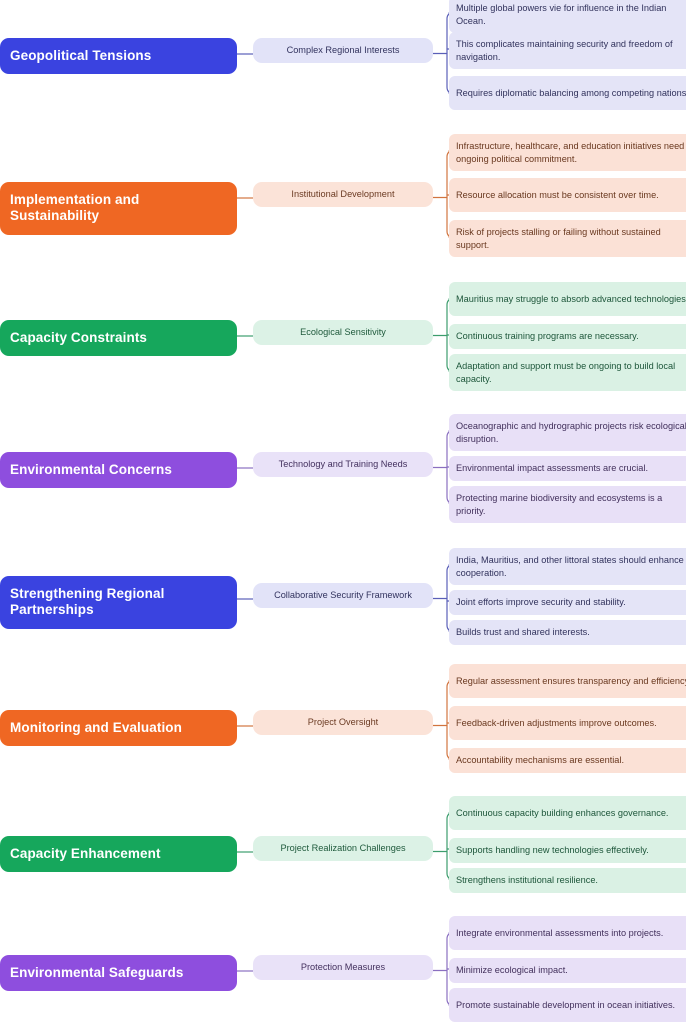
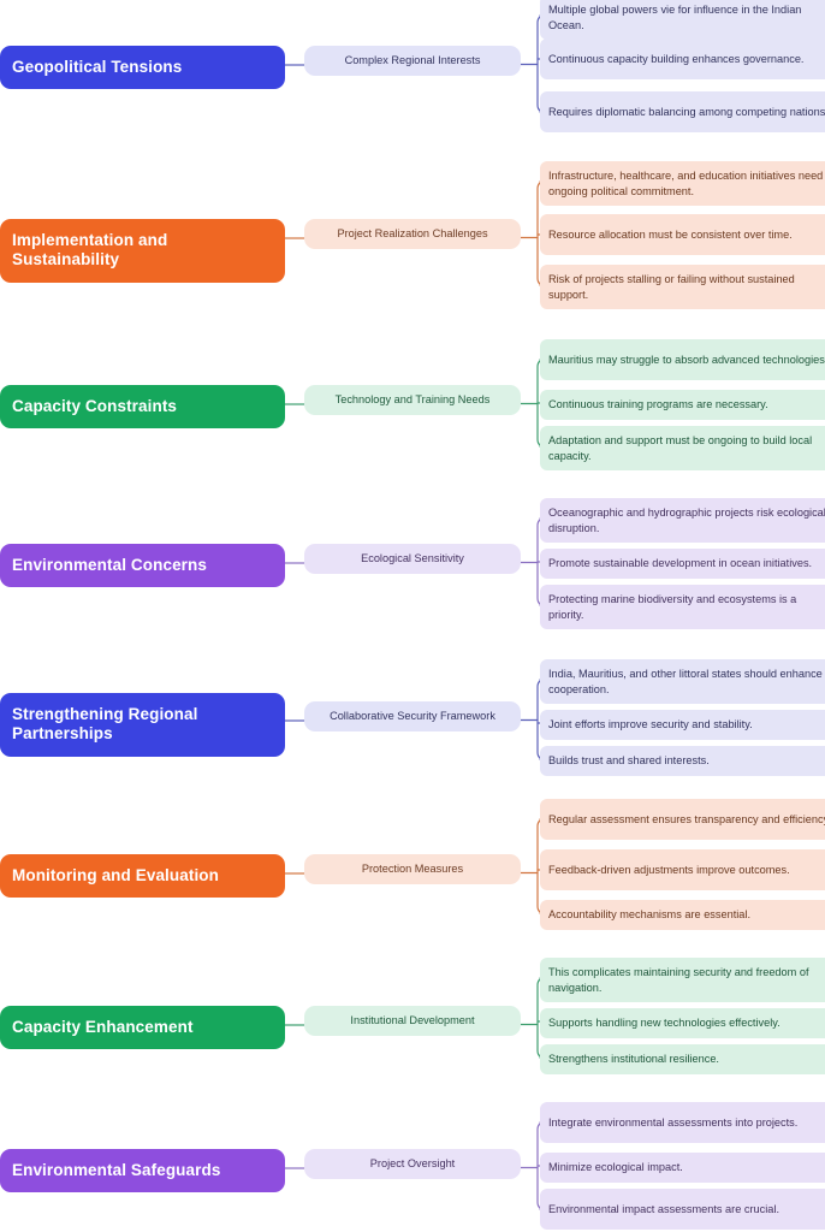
  Geopolitical Tensions
  Complex Regional Interests
  Multiple global powers vie for influence in the Indian Ocean.
- This complicates maintaining security and freedom of navigation.
+ Continuous capacity building enhances governance.
  Requires diplomatic balancing among competing nations
  Implementation and Sustainability
- Institutional Development
+ Project Realization Challenges
  Infrastructure, healthcare, and education initiatives need ongoing political commitment.
  Resource allocation must be consistent over time.
  Risk of projects stalling or failing without sustained support.
  Capacity Constraints
- Ecological Sensitivity
+ Technology and Training Needs
  Mauritius may struggle to absorb advanced technologies
  Continuous training programs are necessary.
  Adaptation and support must be ongoing to build local capacity.
  Environmental Concerns
- Technology and Training Needs
+ Ecological Sensitivity
  Oceanographic and hydrographic projects risk ecologica disruption.
- Environmental impact assessments are crucial.
+ Promote sustainable development in ocean initiatives.
  Protecting marine biodiversity and ecosystems is a priority.
  Strengthening Regional Partnerships
  Collaborative Security Framework
  India, Mauritius, and other littoral states should enhance cooperation.
  Joint efforts improve security and stability.
  Builds trust and shared interests.
  Monitoring and Evaluation
- Project Oversight
+ Protection Measures
  Regular assessment ensures transparency and efficienc
  Feedback-driven adjustments improve outcomes.
  Accountability mechanisms are essential.
  Capacity Enhancement
- Project Realization Challenges
+ Institutional Development
- Continuous capacity building enhances governance.
+ This complicates maintaining security and freedom of navigation.
  Supports handling new technologies effectively.
  Strengthens institutional resilience.
  Environmental Safeguards
- Protection Measures
+ Project Oversight
  Integrate environmental assessments into projects.
  Minimize ecological impact.
- Promote sustainable development in ocean initiatives.
+ Environmental impact assessments are crucial.
